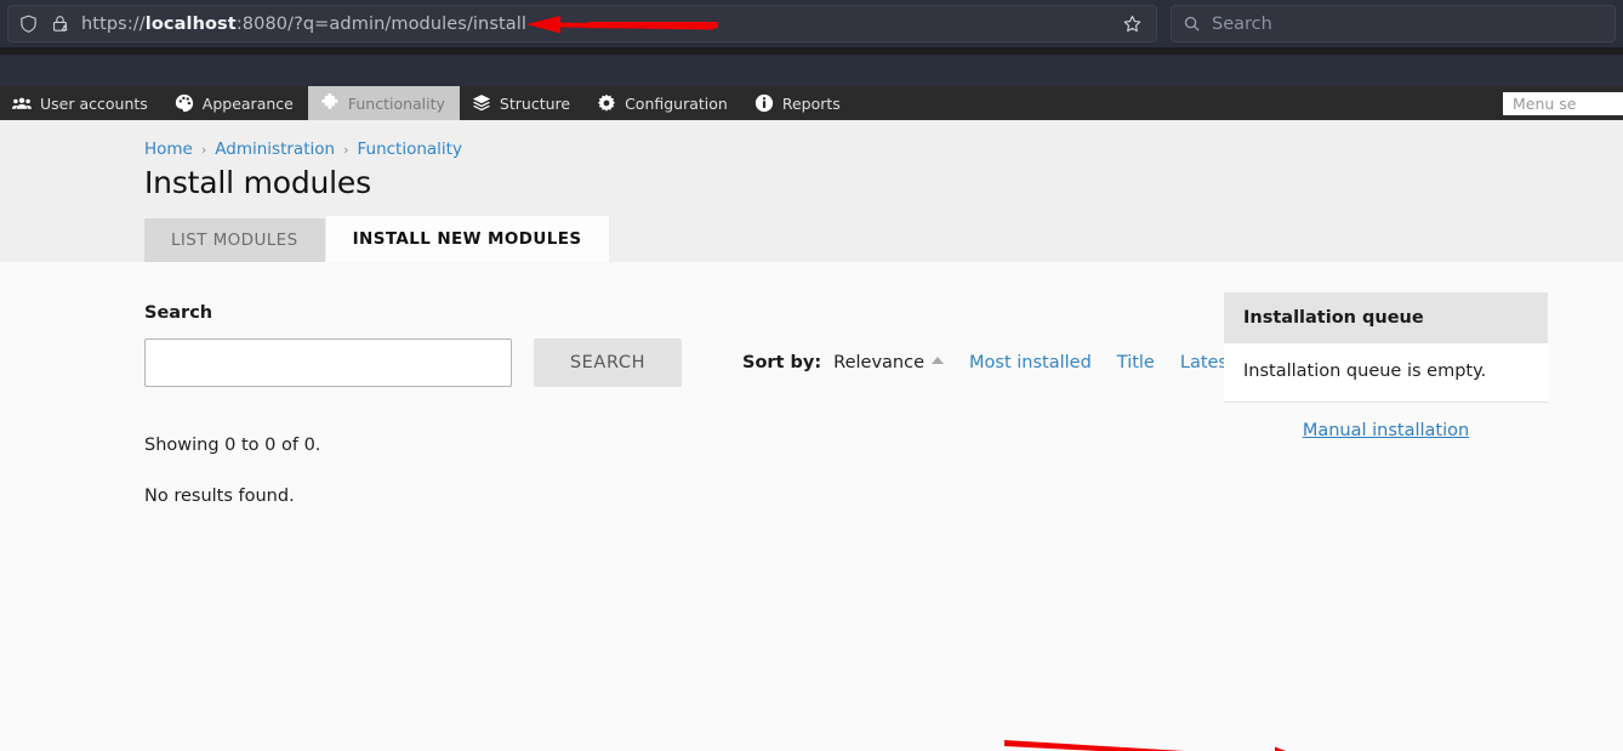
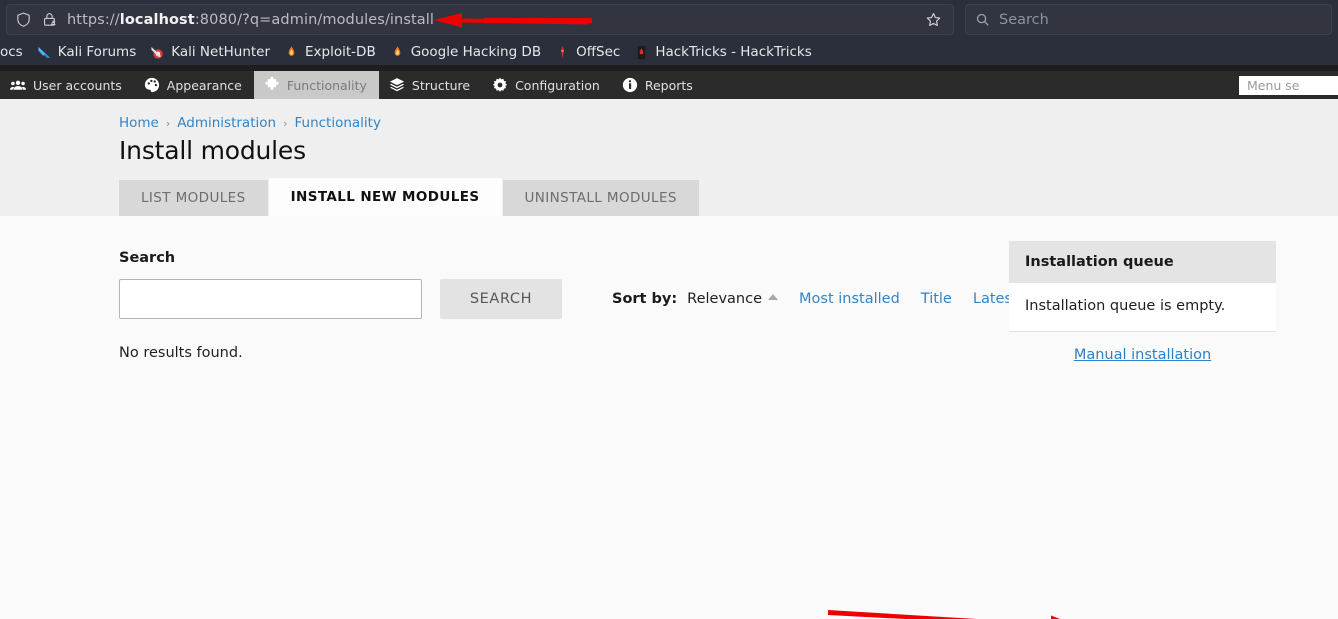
  https://localhost:8080/?q=admin/modules/install
  Search
+ ocs
+ Kali Forums
+ Kali NetHunter
+ Exploit-DB
+ Google Hacking DB
+ OffSec
+ HackTricks - HackTricks
  User accounts
  Appearance
  Functionality
  Structure
  Configuration
  Reports
  Menu se
  Home
  ›
  Administration
  ›
  Functionality
  Install modules
  LIST MODULES
  INSTALL NEW MODULES
+ UNINSTALL MODULES
  Search
  SEARCH
  Sort by:
  Relevance
  Most installed
  Title
- Showing 0 to 0 of 0.
  No results found.
  Installation queue
  Installation queue is empty.
  Manual installation
